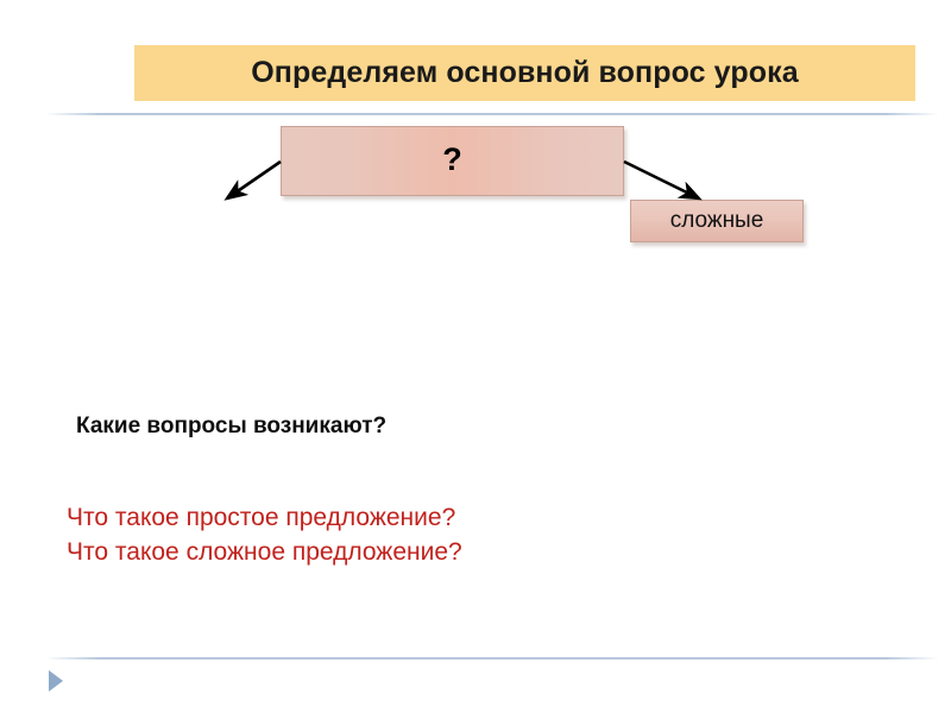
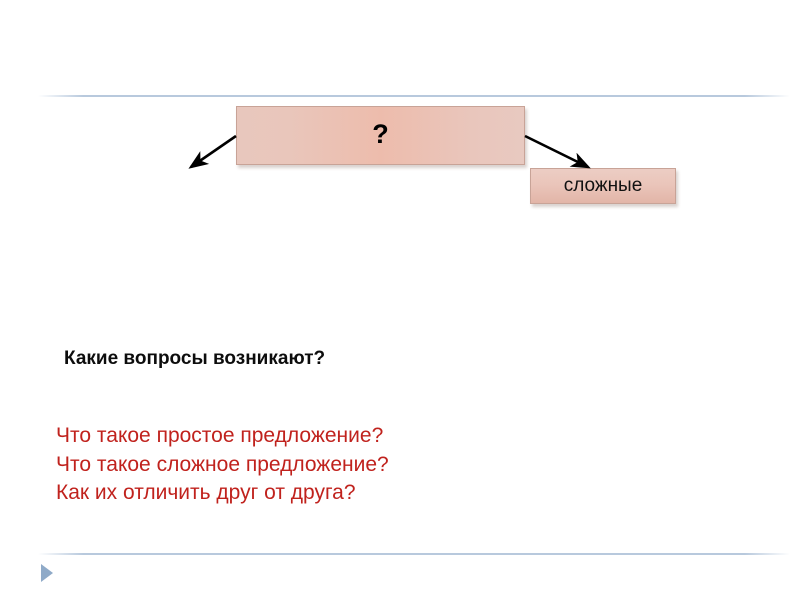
- Определяем основной вопрос урока
  ?
  сложные
  Какие вопросы возникают?
  Что такое простое предложение?
  Что такое сложное предложение?
+ Как их отличить друг от друга?
